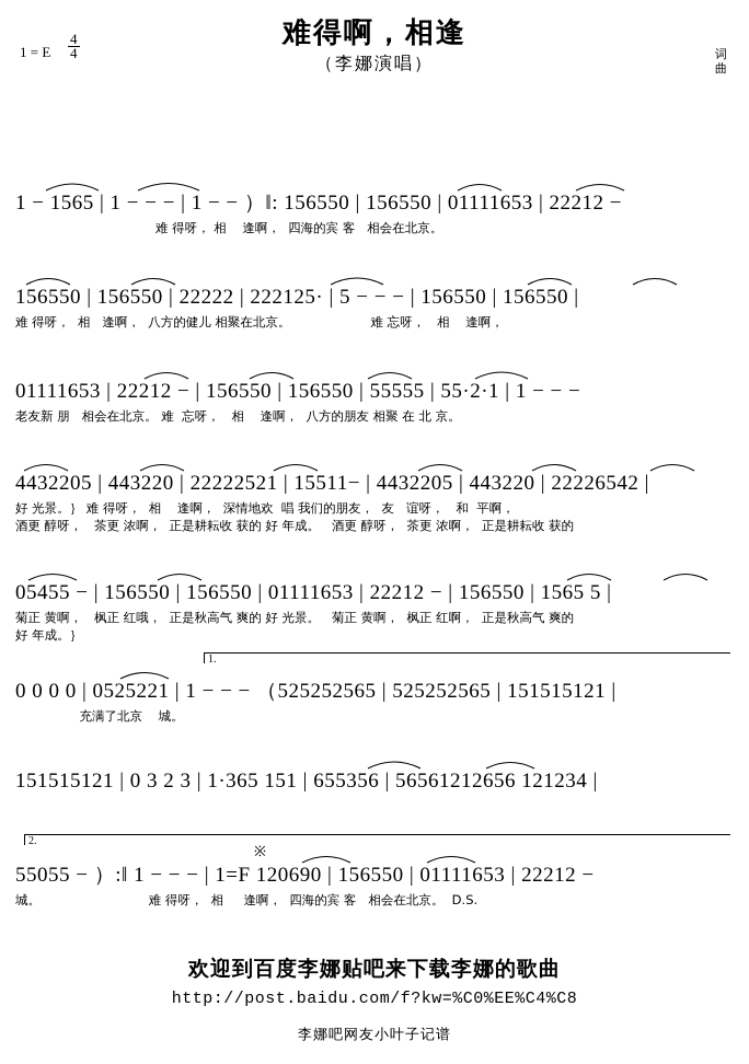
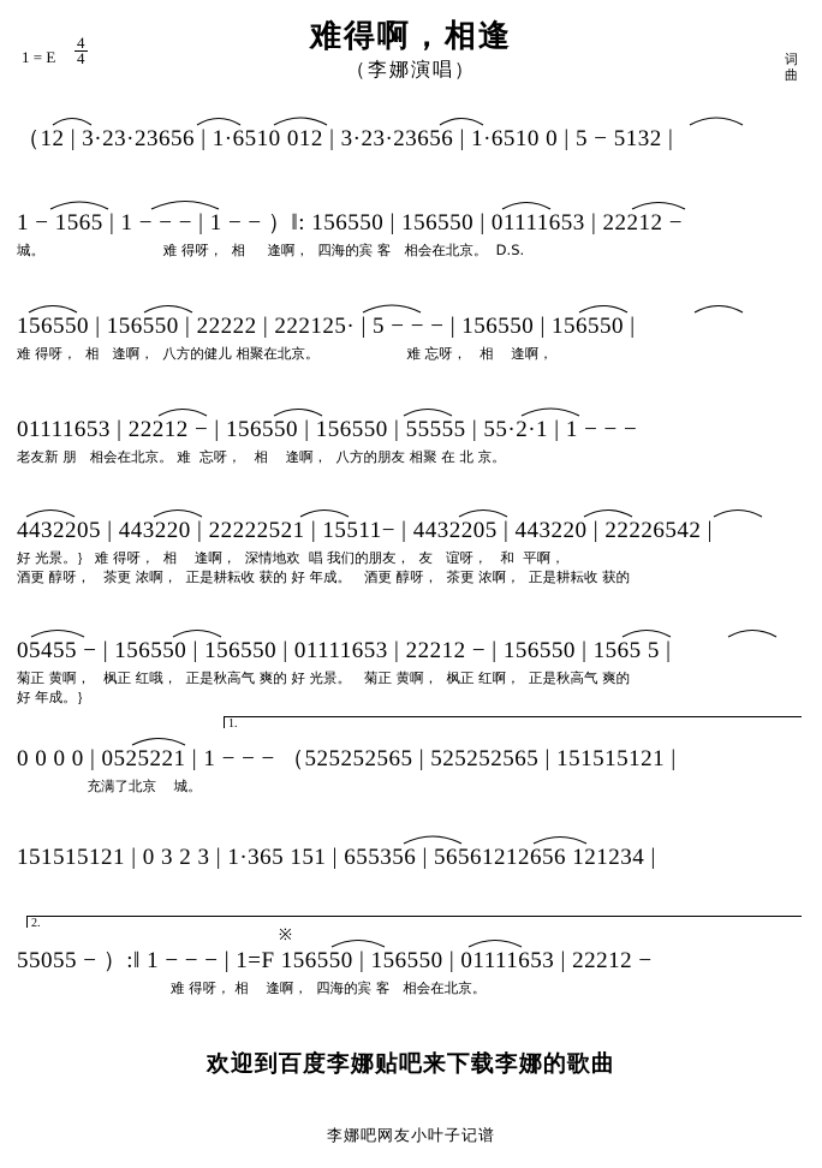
  难得啊，相逢
  （李娜演唱）
  1 = E
  4
  4
  词
  曲
+ （12 | 3·23·23656 | 1·6510 012 | 3·23·23656 | 1·6510 0 | 5 − 5132 |
  1 − 1565 | 1 − − − | 1 − − ）‖: 156550 | 156550 | 01111653 | 22212 −
- 难 得呀， 相 逢啊， 四海的宾 客 相会在北京。
+ 城。 难 得呀， 相 逢啊， 四海的宾 客 相会在北京。 D.S.
  156550 | 156550 | 22222 | 222125· | 5 − − − | 156550 | 156550 |
  难 得呀， 相 逢啊， 八方的健儿 相聚在北京。 难 忘呀， 相 逢啊，
  01111653 | 22212 − | 156550 | 156550 | 55555 | 55·2·1 | 1 − − −
  老友新 朋 相会在北京。 难 忘呀， 相 逢啊， 八方的朋友 相聚 在 北 京。
  4432205 | 443220 | 22222521 | 15511− | 4432205 | 443220 | 22226542 |
  好 光景。｝ 难 得呀， 相 逢啊， 深情地欢 唱 我们的朋友， 友 谊呀， 和 平啊，
  酒更 醇呀， 茶更 浓啊， 正是耕耘收 获的 好 年成。 酒更 醇呀， 茶更 浓啊， 正是耕耘收 获的
  05455 − | 156550 | 156550 | 01111653 | 22212 − | 156550 | 1565 5 |
  菊正 黄啊， 枫正 红哦， 正是秋高气 爽的 好 光景。 菊正 黄啊， 枫正 红啊， 正是秋高气 爽的
  好 年成。｝
  1.
  0 0 0 0 | 0525221 | 1 − − − （525252565 | 525252565 | 151515121 |
  充满了北京 城。
  151515121 | 0 3 2 3 | 1·365 151 | 655356 | 56561212656 121234 |
  2.
  ※
- 55055 − ）:‖ 1 − − − | 1=F 120690 | 156550 | 01111653 | 22212 −
+ 55055 − ）:‖ 1 − − − | 1=F 156550 | 156550 | 01111653 | 22212 −
- 城。 难 得呀， 相 逢啊， 四海的宾 客 相会在北京。 D.S.
+ 难 得呀， 相 逢啊， 四海的宾 客 相会在北京。
  欢迎到百度李娜贴吧来下载李娜的歌曲
- http://post.baidu.com/f?kw=%C0%EE%C4%C8
  李娜吧网友小叶子记谱
